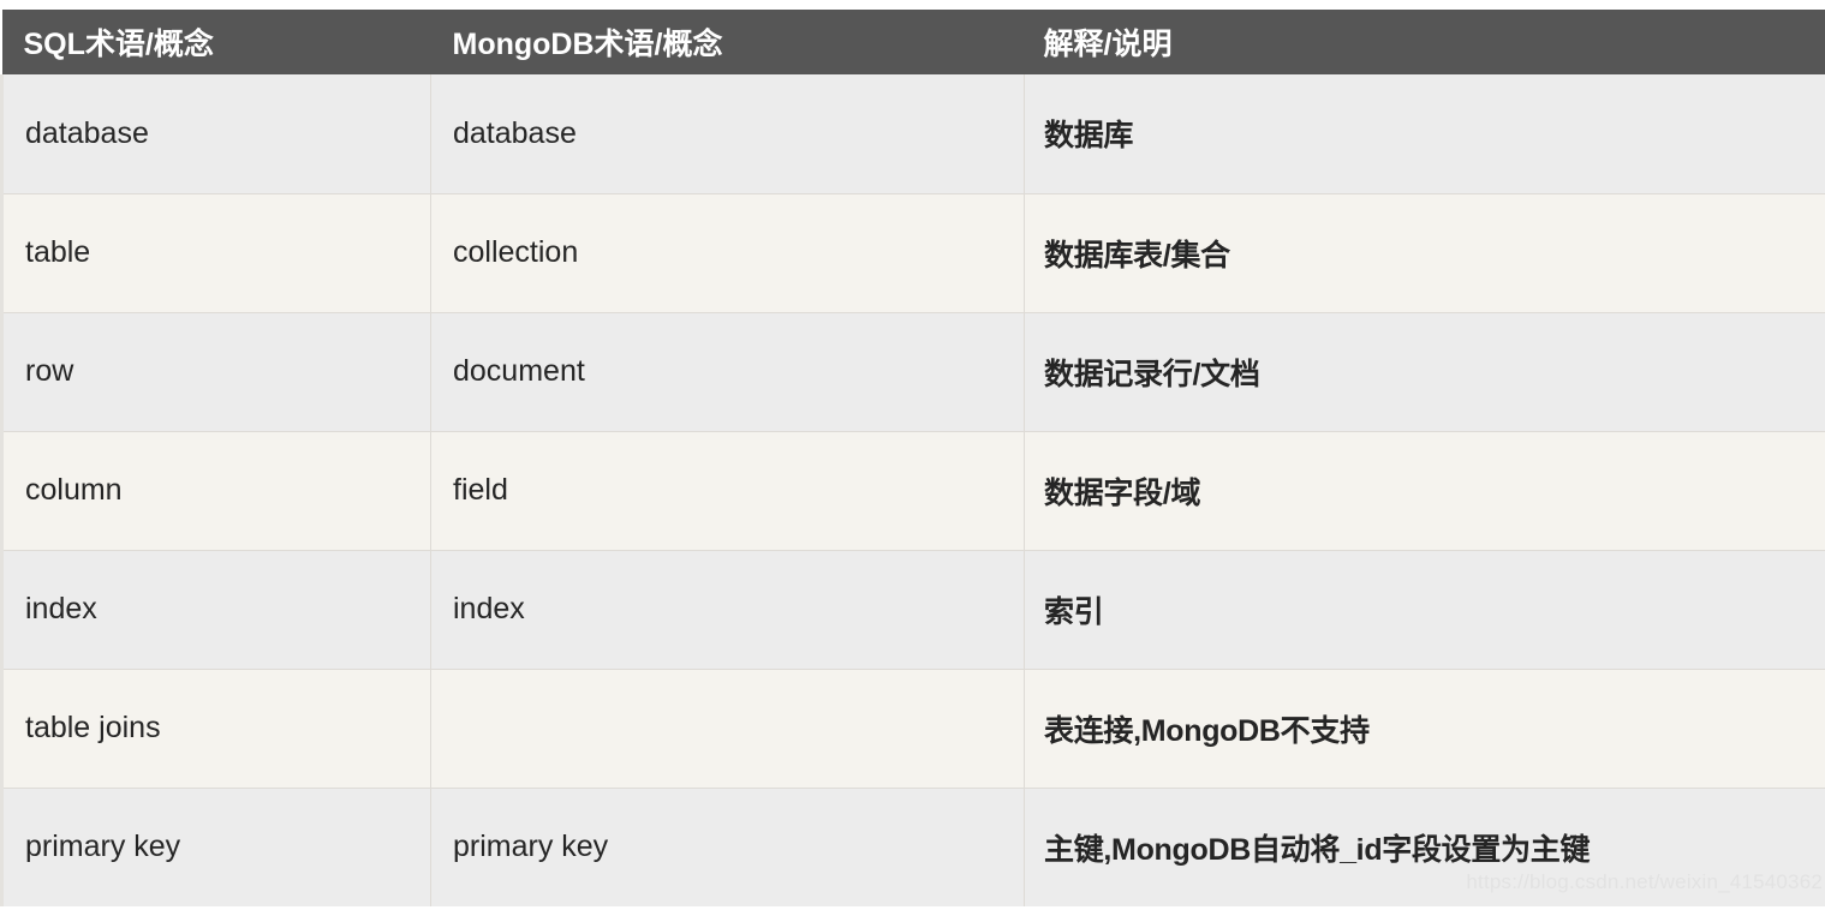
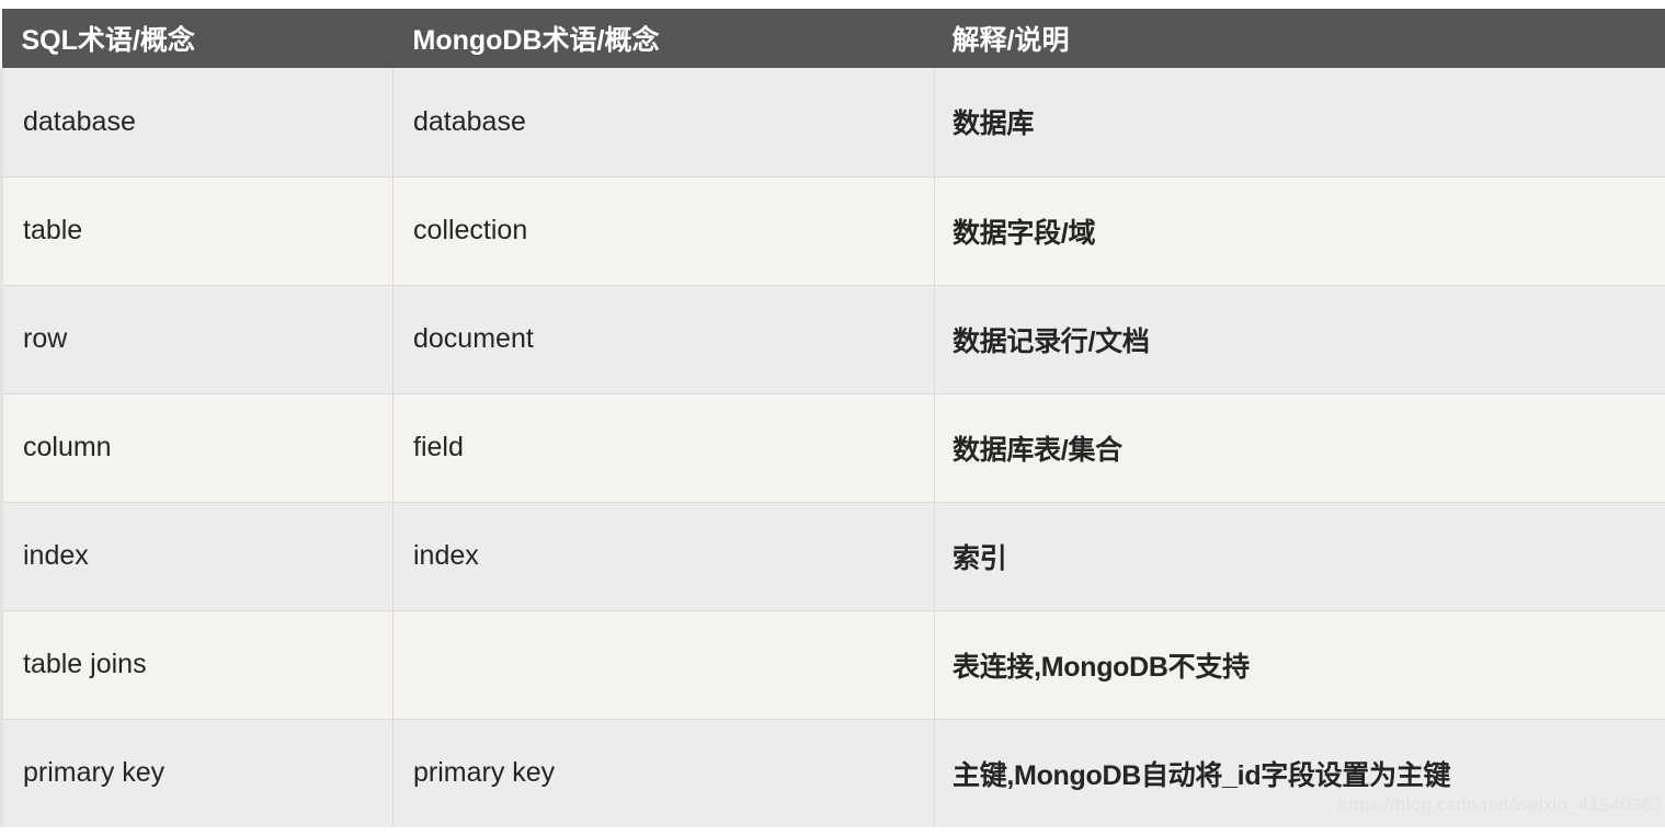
  SQL术语/概念	MongoDB术语/概念	解释/说明
  database	database	数据库
- table	collection	数据库表/集合
+ table	collection	数据字段/域
  row	document	数据记录行/文档
- column	field	数据字段/域
+ column	field	数据库表/集合
  index	index	索引
  table joins		表连接,MongoDB不支持
  primary key	primary key	主键,MongoDB自动将_id字段设置为主键
